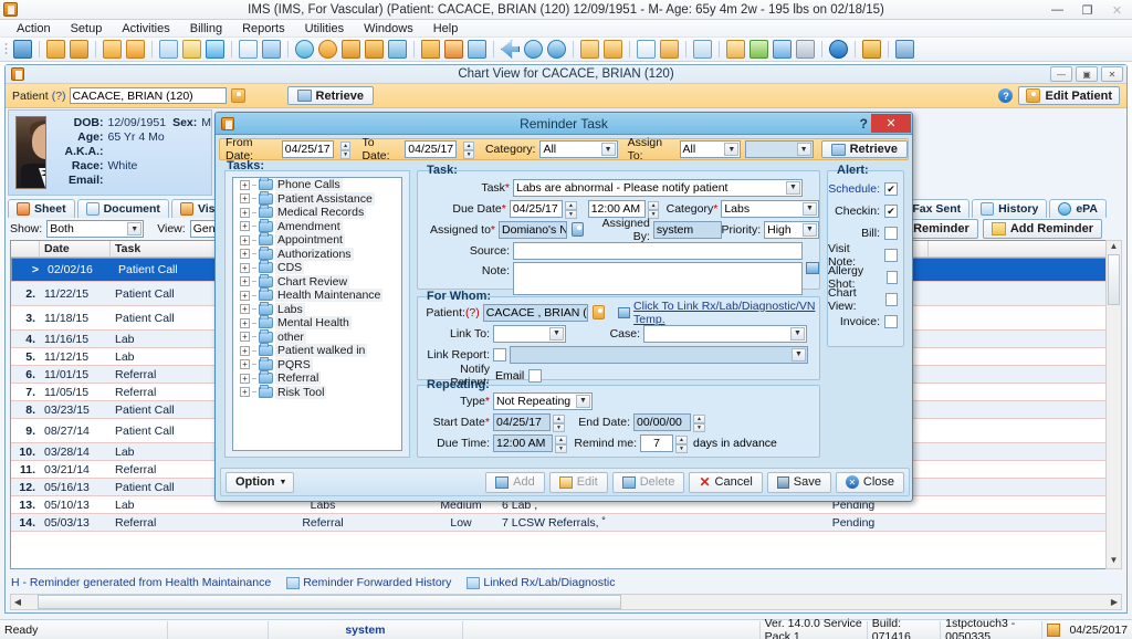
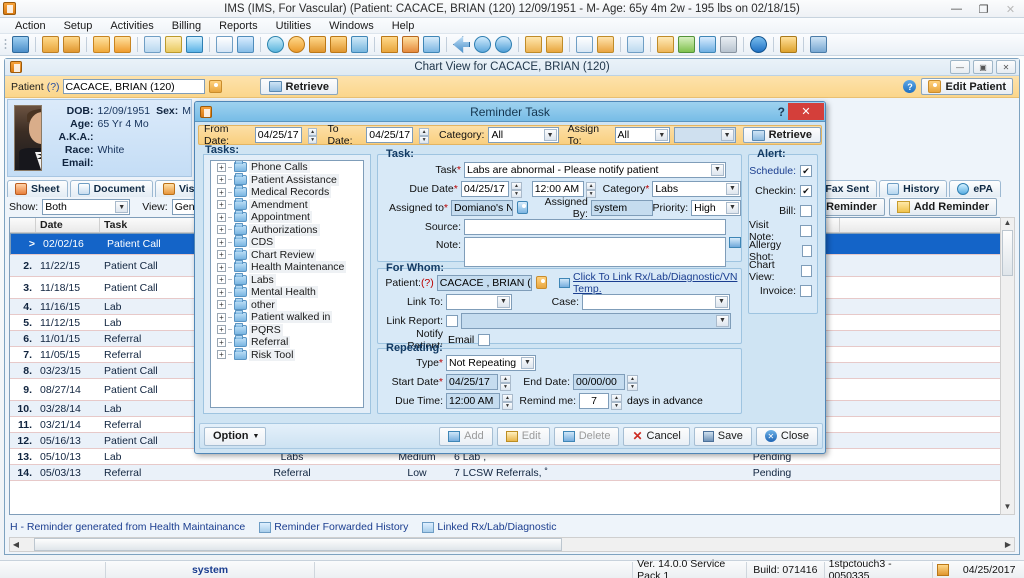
  IMS (IMS, For Vascular) (Patient: CACACE, BRIAN (120) 12/09/1951 - M- Age: 65y 4m 2w - 195 lbs on 02/18/15)
  —
  ❐
  ✕
  Action
  Setup
  Activities
  Billing
  Reports
  Utilities
  Windows
  Help
  Chart View for CACACE, BRIAN (120)
  —
  ▣
  ✕
  Patient
  (?)
  CACACE, BRIAN (120)
  Retrieve
  ?
  Edit Patient
  DOB:
  12/09/1951
  Sex:
  M
  Age:
  65 Yr 4 Mo
  A.K.A.:
  Race:
  White
  Email:
  Sheet
  Document
  Fax Sent
  History
  ePA
  Show:
  Both
  View:
  Add Reminder
  Date
  Task
  >
  02/02/16
  Patient Call
  2.
  11/22/15
  Patient Call
  3.
  11/18/15
  Patient Call
  4.
  11/16/15
  Lab
  5.
  11/12/15
  Lab
  6.
  11/01/15
  Referral
  7.
  11/05/15
  Referral
  8.
  03/23/15
  Patient Call
  9.
  08/27/14
  Patient Call
  10.
  03/28/14
  Lab
  11.
  03/21/14
  Referral
  12.
  05/16/13
  Patient Call
  13.
  05/10/13
  Lab
  Labs
  Medium
  6 Lab , ˚
  Pending
  14.
  05/03/13
  Referral
  Referral
  Low
  7 LCSW Referrals, ˚
  Pending
  ▲
  ▼
  H - Reminder generated from Health Maintainance
  Reminder Forwarded History
  Linked Rx/Lab/Diagnostic
  ◀
  ▶
  Reminder Task
  ?
  ✕
  From Date:
  04/25/17
  To Date:
  04/25/17
  Category:
  All
  Assign To:
  All
  Retrieve
  Tasks:
  +
  Phone Calls
  +
  Patient Assistance
  +
  Medical Records
  +
  Amendment
  +
  Appointment
  +
  Authorizations
  +
  CDS
  +
  Chart Review
  +
  Health Maintenance
  +
  Labs
  +
  Mental Health
  +
  other
  +
  Patient walked in
  +
  PQRS
  +
  Referral
  +
  Risk Tool
  Task:
  Task*
  Labs are abnormal - Please notify patient
  Due Date*
  04/25/17
  12:00 AM
  Category*
  Labs
  Assigned to*
  Domiano's N
  Assigned By:
  system
  Priority:
  High
  Source:
  Note:
  For Whom:
  Patient:(?)
  CACACE , BRIAN (
  Click To Link Rx/Lab/Diagnostic/VN Temp.
  Link To:
  Case:
  Link Report:
  Notify Patient:
  Email
  Repeating:
  Type*
  Not Repeating
  Start Date*
  04/25/17
  End Date:
  00/00/00
  Due Time:
  12:00 AM
  Remind me:
  7
  days in advance
  Alert:
  Schedule:
  ✔
  Checkin:
  ✔
  Bill:
  Visit Note:
  Allergy Shot:
  Chart View:
  Invoice:
  Option
  Add
  Edit
  Delete
  ✕
  Cancel
  Save
  ✕
  Close
- Ready
  system
  Ver. 14.0.0 Service Pack 1
  Build: 071416
  1stpctouch3 - 0050335
  04/25/2017
